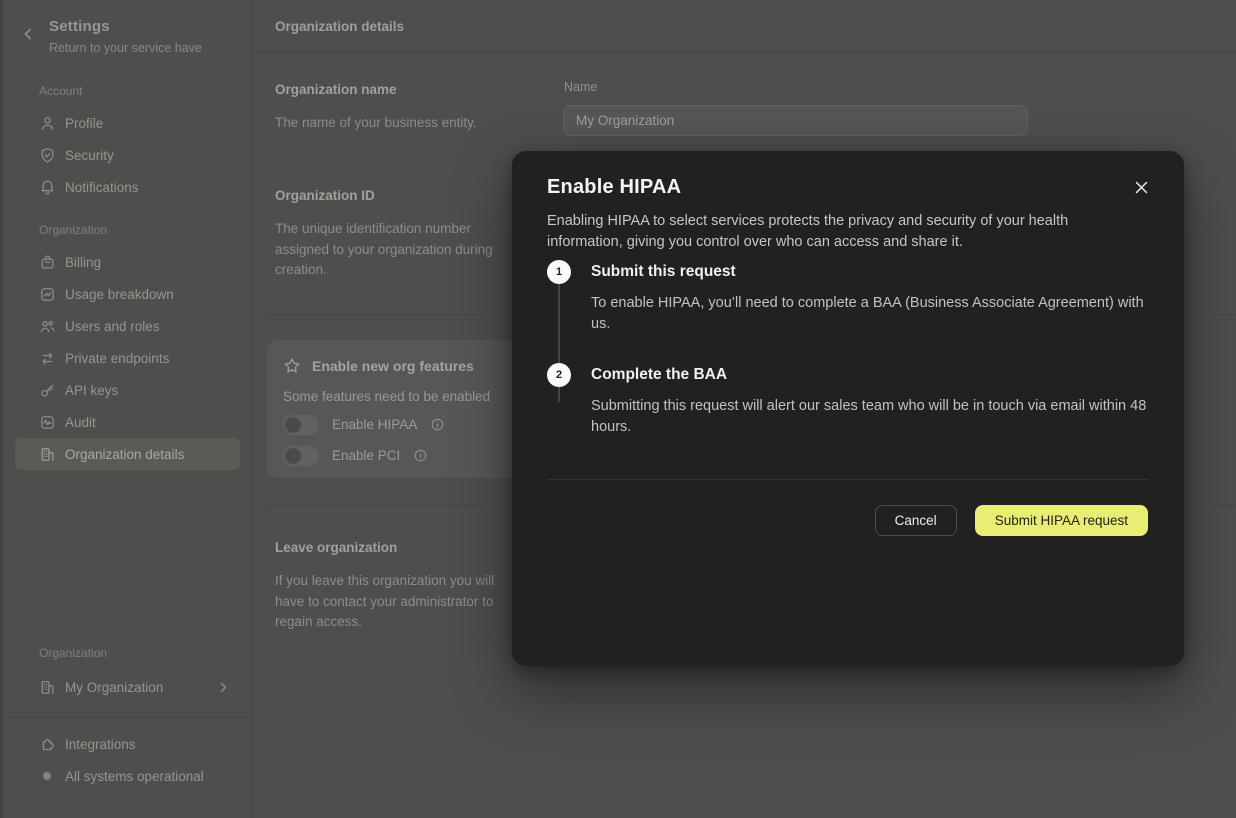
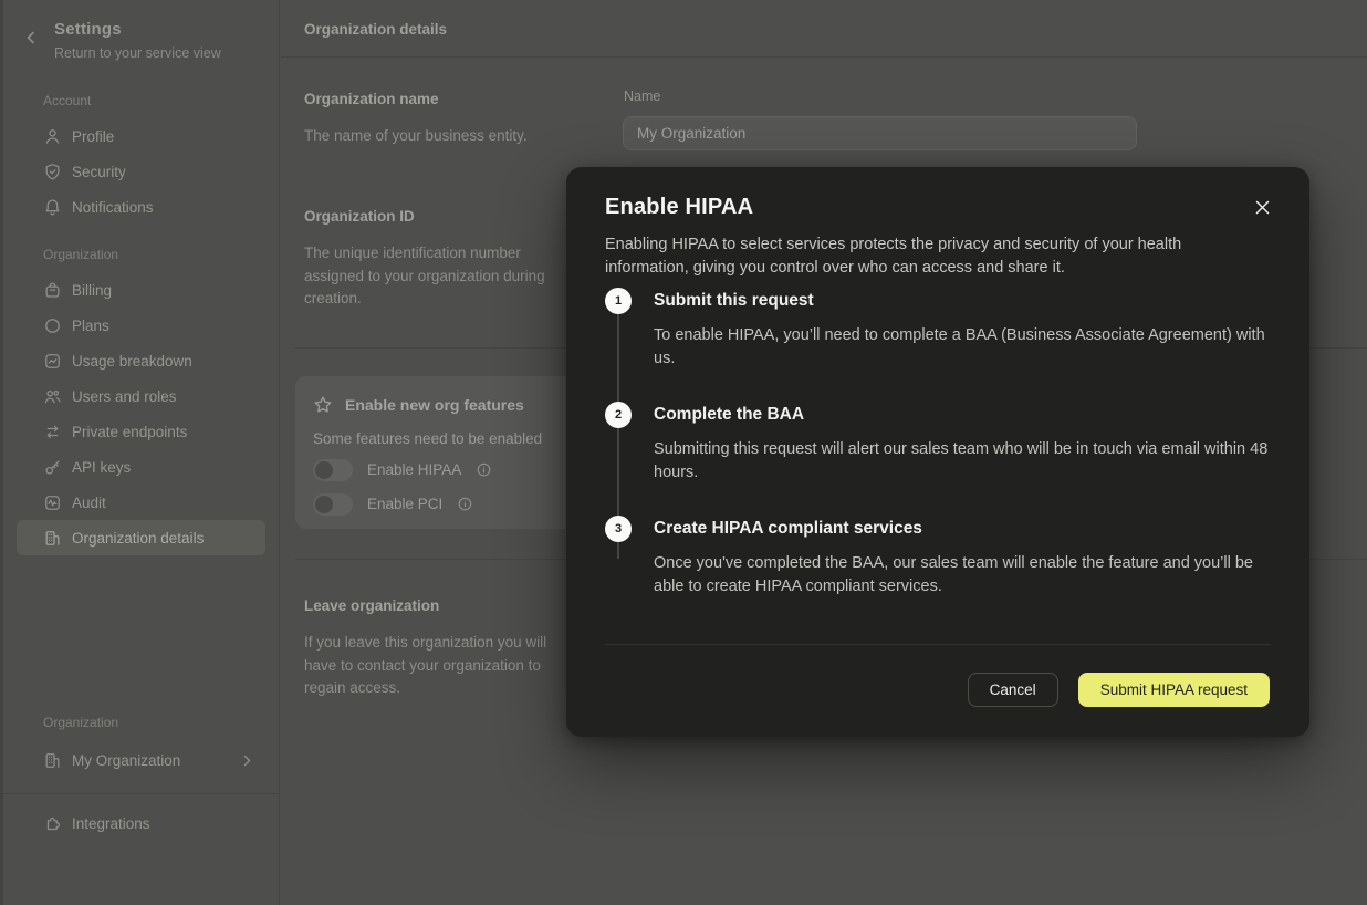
  Settings
- Return to your service have
+ Return to your service view
  Account
  Profile
  Security
  Notifications
  Organization
  Billing
+ Plans
  Usage breakdown
  Users and roles
  Private endpoints
  API keys
  Audit
  Organization details
  Organization
  My Organization
  Integrations
- All systems operational
  Organization details
  Organization name
  The name of your business entity.
  Name
  My Organization
  Organization ID
  The unique identification number assigned to your organization during creation.
  Enable new org features
  Some features need to be enabled
  Enable HIPAA
  Enable PCI
  Leave organization
- If you leave this organization you will have to contact your administrator to regain access.
+ If you leave this organization you will have to contact your organization to regain access.
  Enable HIPAA
  Enabling HIPAA to select services protects the privacy and security of your health information, giving you control over who can access and share it.
  1
  Submit this request
  To enable HIPAA, you’ll need to complete a BAA (Business Associate Agreement) with us.
  2
  Complete the BAA
  Submitting this request will alert our sales team who will be in touch via email within 48 hours.
+ 3
+ Create HIPAA compliant services
+ Once you've completed the BAA, our sales team will enable the feature and you’ll be able to create HIPAA compliant services.
  Cancel
  Submit HIPAA request
